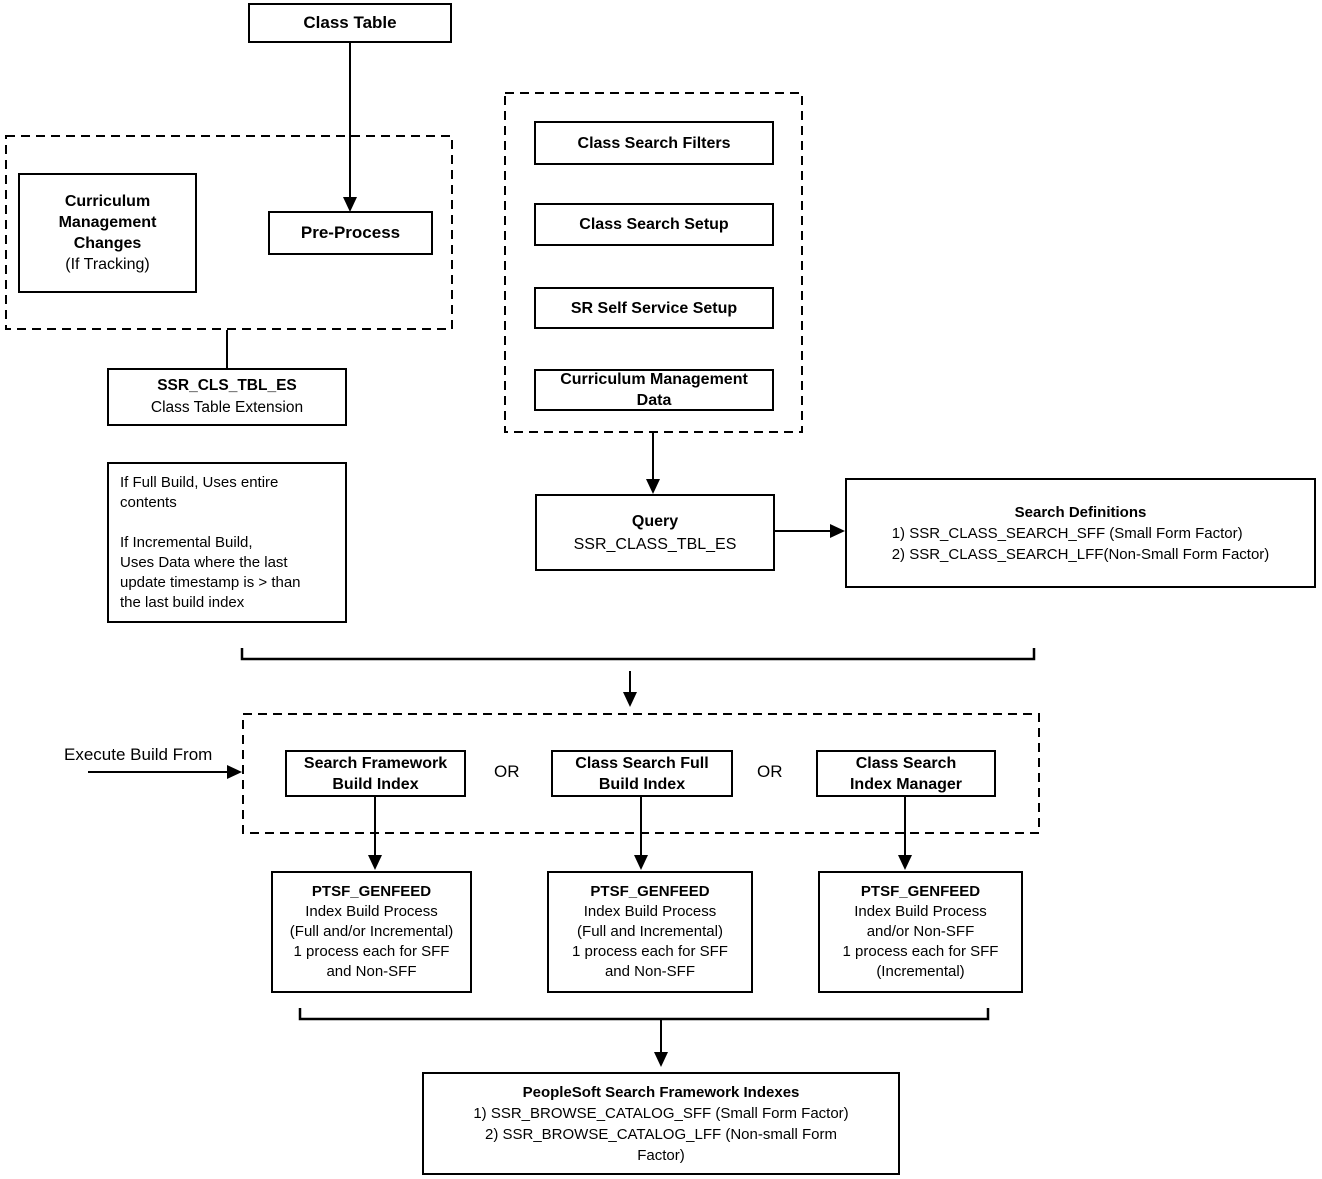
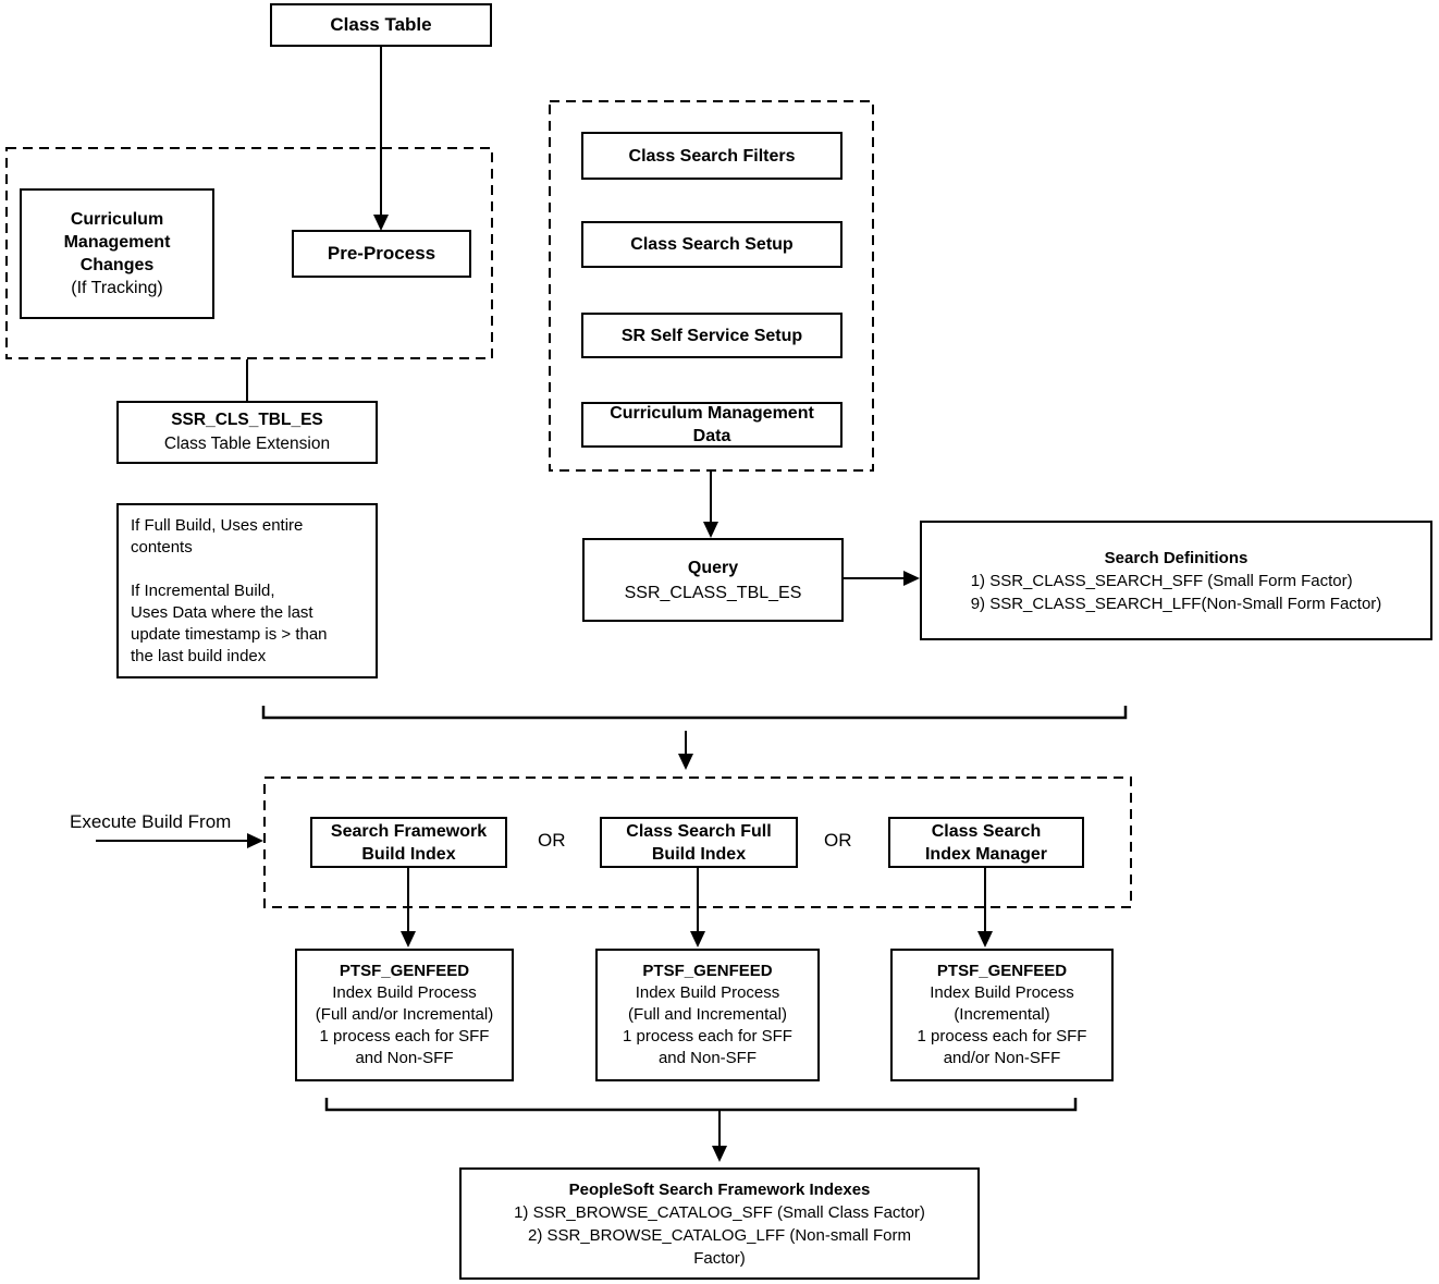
  Class Table
  Curriculum
  Management
  Changes
  (If Tracking)
  Pre-Process
  SSR_CLS_TBL_ES
  Class Table Extension
  If Full Build, Uses entire
  contents
  If Incremental Build,
  Uses Data where the last
  update timestamp is > than
  the last build index
  Class Search Filters
  Class Search Setup
  SR Self Service Setup
  Curriculum Management
  Data
  Query
  SSR_CLASS_TBL_ES
  Search Definitions
  1) SSR_CLASS_SEARCH_SFF (Small Form Factor)
- 2) SSR_CLASS_SEARCH_LFF(Non-Small Form Factor)
+ 9) SSR_CLASS_SEARCH_LFF(Non-Small Form Factor)
  Execute Build From
  Search Framework
  Build Index
  OR
  Class Search Full
  Build Index
  OR
  Class Search
  Index Manager
  PTSF_GENFEED
  Index Build Process
  (Full and/or Incremental)
  1 process each for SFF
  and Non-SFF
  PTSF_GENFEED
  Index Build Process
  (Full and Incremental)
  1 process each for SFF
  and Non-SFF
  PTSF_GENFEED
  Index Build Process
- and/or Non-SFF
+ (Incremental)
  1 process each for SFF
- (Incremental)
+ and/or Non-SFF
  PeopleSoft Search Framework Indexes
- 1) SSR_BROWSE_CATALOG_SFF (Small Form Factor)
+ 1) SSR_BROWSE_CATALOG_SFF (Small Class Factor)
  2) SSR_BROWSE_CATALOG_LFF (Non-small Form
  Factor)
